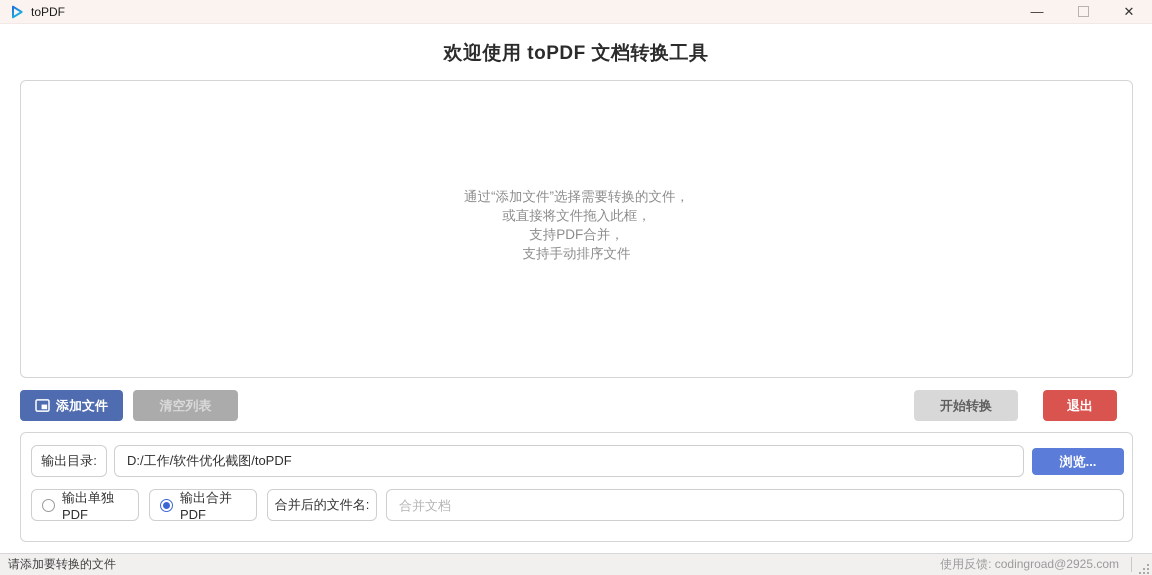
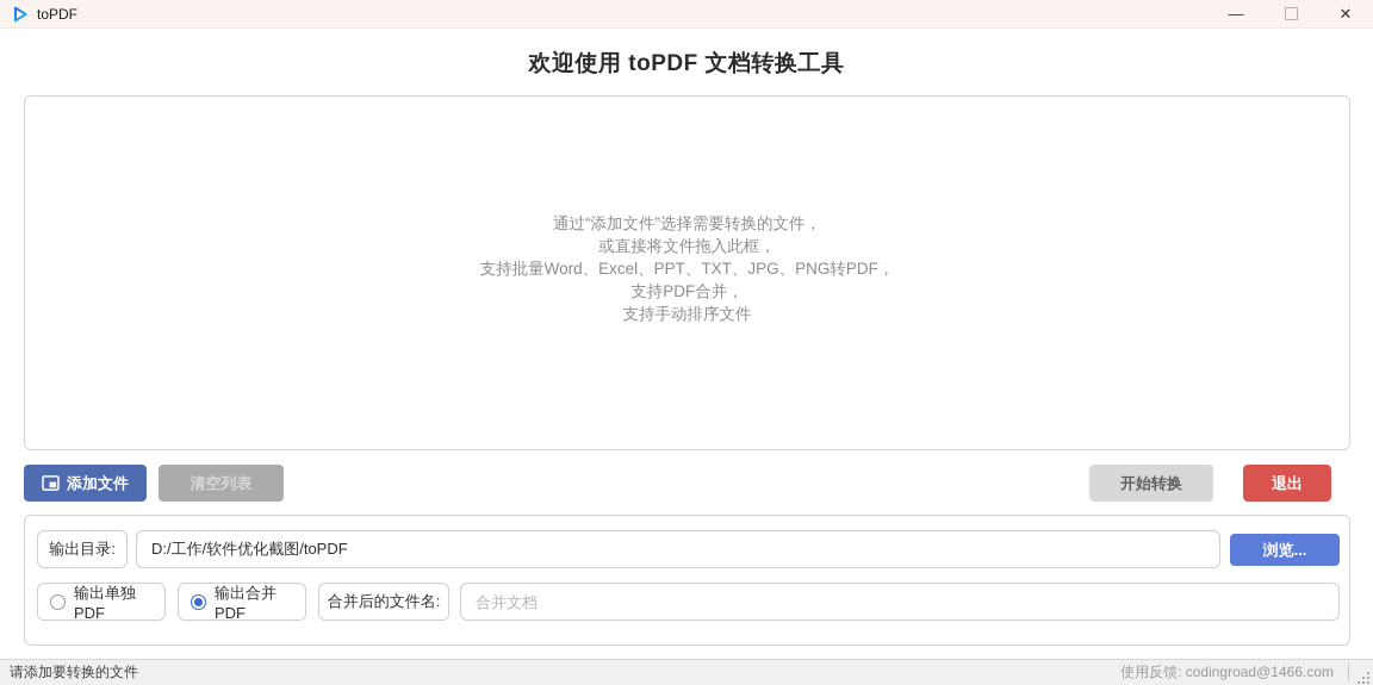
  toPDF
  —
  ✕
  欢迎使用 toPDF 文档转换工具
  通过“添加文件”选择需要转换的文件，
  或直接将文件拖入此框，
+ 支持批量Word、Excel、PPT、TXT、JPG、PNG转PDF，
  支持PDF合并，
  支持手动排序文件
  添加文件
  清空列表
  开始转换
  退出
  输出目录:
  D:/工作/软件优化截图/toPDF
  浏览...
  输出单独PDF
  输出合并PDF
  合并后的文件名:
  合并文档
  请添加要转换的文件
- 使用反馈: codingroad@2925.com
+ 使用反馈: codingroad@1466.com
